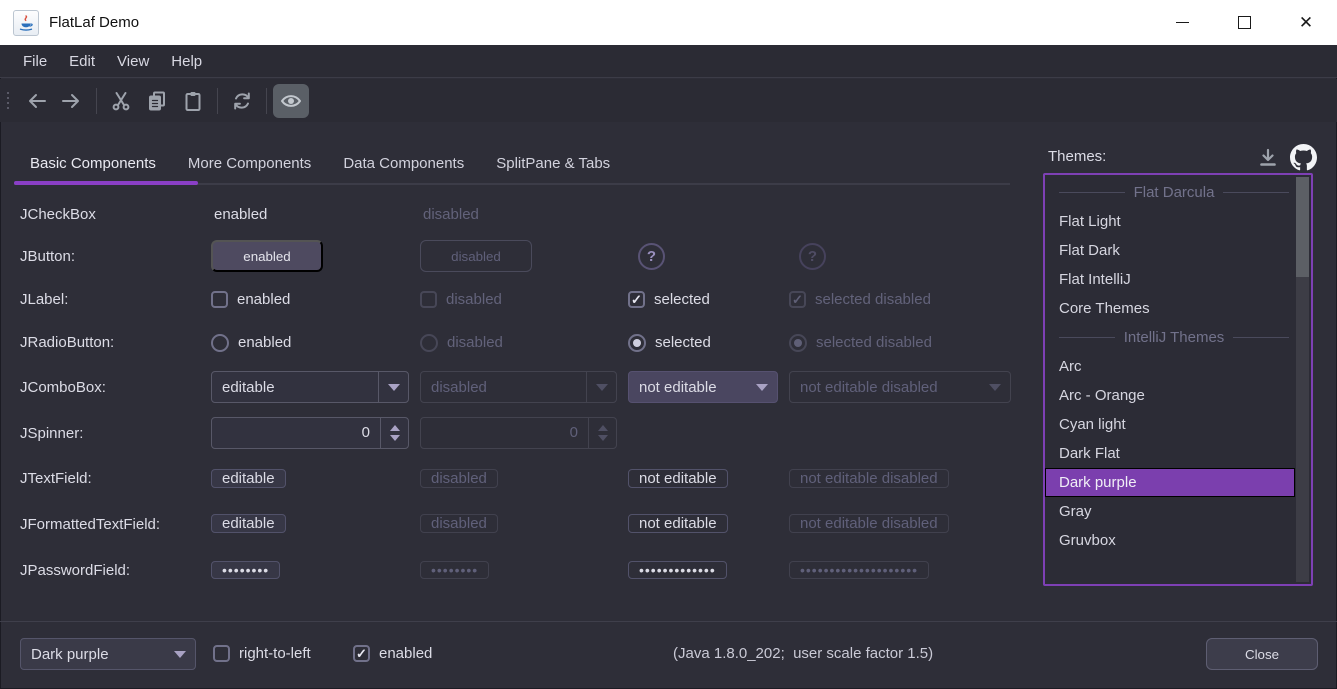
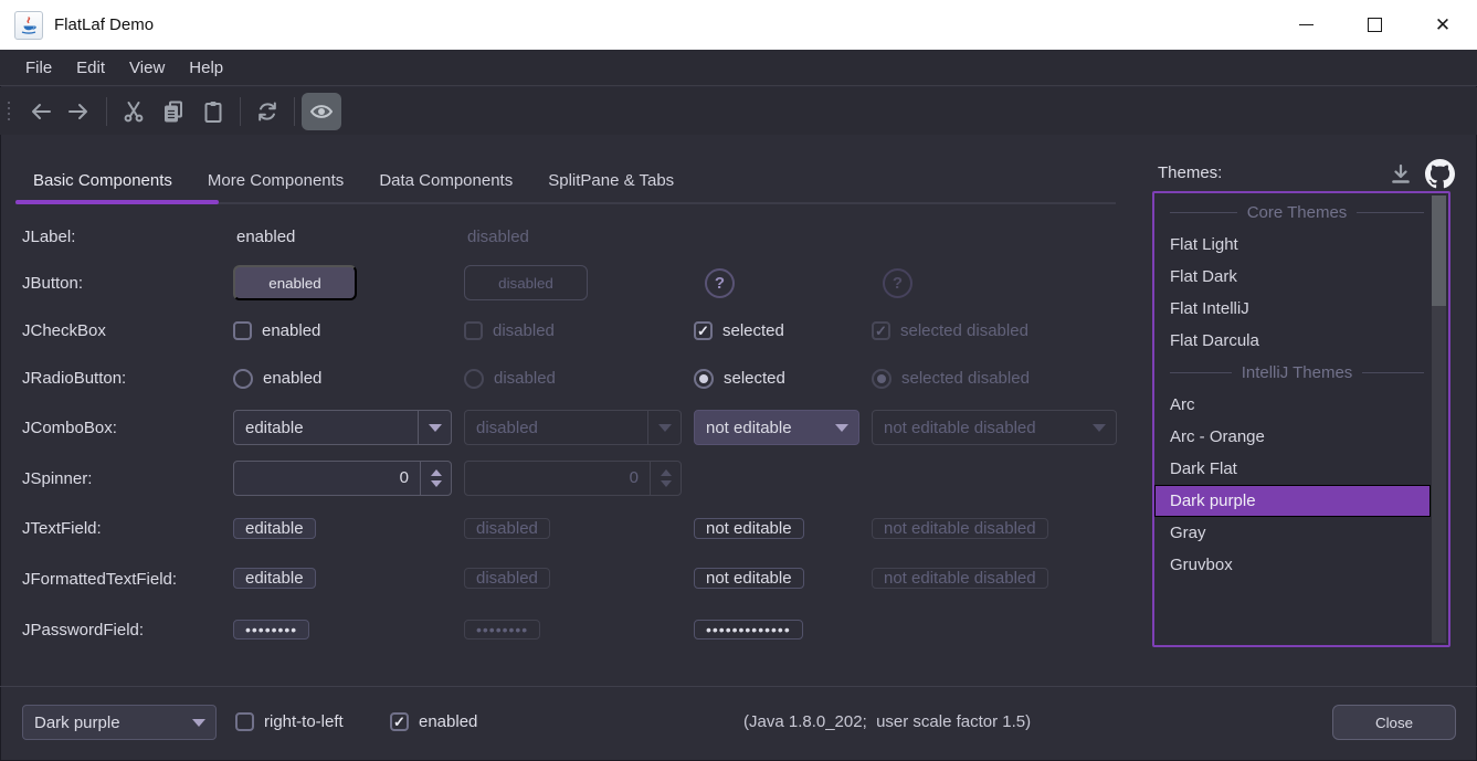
  FlatLaf Demo
  ✕
  File
  Edit
  View
  Help
  Basic Components
  More Components
  Data Components
  SplitPane & Tabs
- JCheckBox
+ JLabel:
  enabled
  disabled
  JButton:
  enabled
  disabled
- JLabel:
+ JCheckBox
  enabled
  disabled
  selected
  selected disabled
  JRadioButton:
  enabled
  disabled
  selected
  selected disabled
  JComboBox:
  editable
  disabled
  not editable
  not editable disabled
  JSpinner:
  0
  0
  JTextField:
  editable
  disabled
  not editable
  not editable disabled
  JFormattedTextField:
  editable
  disabled
  not editable
  not editable disabled
  JPasswordField:
  ••••••••
  ••••••••
  •••••••••••••
- ••••••••••••••••••••
  Themes:
- Flat Darcula
+ Core Themes
  Flat Light
  Flat Dark
  Flat IntelliJ
- Core Themes
+ Flat Darcula
  IntelliJ Themes
  Arc
  Arc - Orange
- Cyan light
  Dark Flat
  Dark purple
  Gray
  Gruvbox
  Dark purple
  right-to-left
  enabled
  (Java 1.8.0_202; user scale factor 1.5)
  Close
